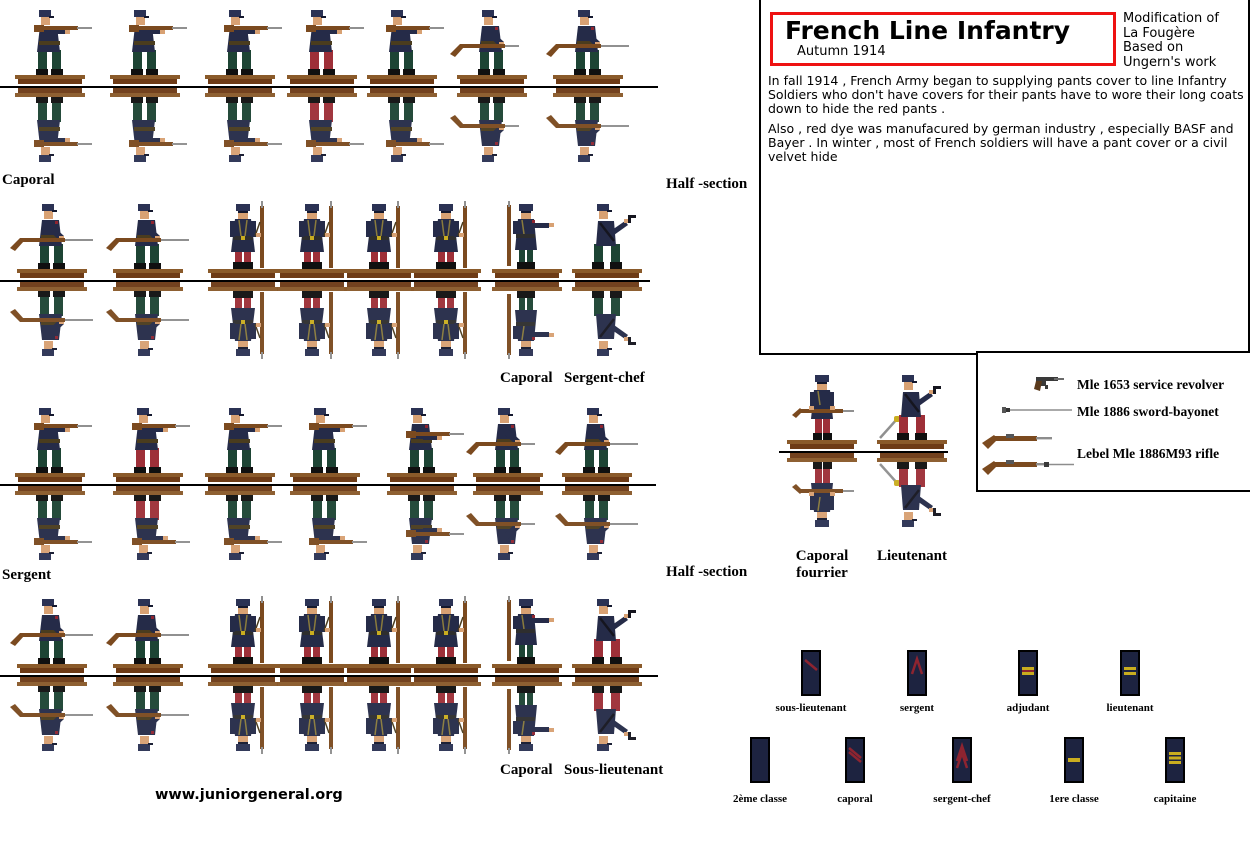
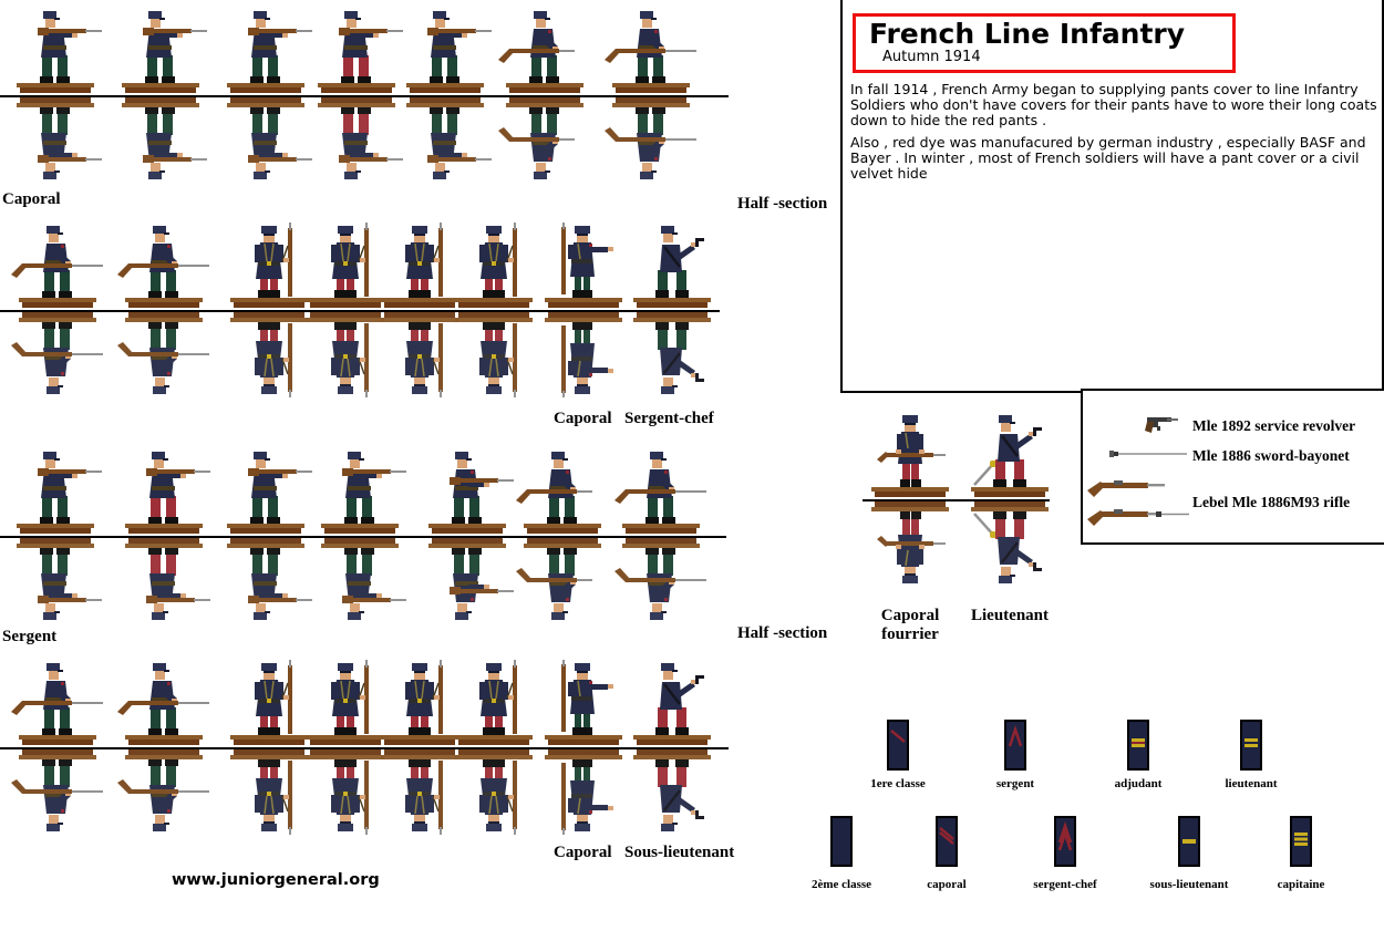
  Caporal
  Half -section
  Caporal
  Sergent-chef
  Sergent
  Half -section
  Caporal
  fourrier
  Lieutenant
  Caporal
  Sous-lieutenant
  French Line Infantry
  Autumn 1914
- Modification of
- La Fougère
- Based on
- Ungern's work
  In fall 1914 , French Army began to supplying pants cover to line Infantry Soldiers who don't have covers for their pants have to wore their long coats down to hide the red pants .
  Also , red dye was manufacured by german industry , especially BASF and Bayer . In winter , most of French soldiers will have a pant cover or a civil velvet hide
- Mle 1653 service revolver
+ Mle 1892 service revolver
  Mle 1886 sword-bayonet
  Lebel Mle 1886M93 rifle
- sous-lieutenant
+ 1ere classe
  sergent
  adjudant
  lieutenant
  2ème classe
  caporal
  sergent-chef
- 1ere classe
+ sous-lieutenant
  capitaine
  www.juniorgeneral.org
